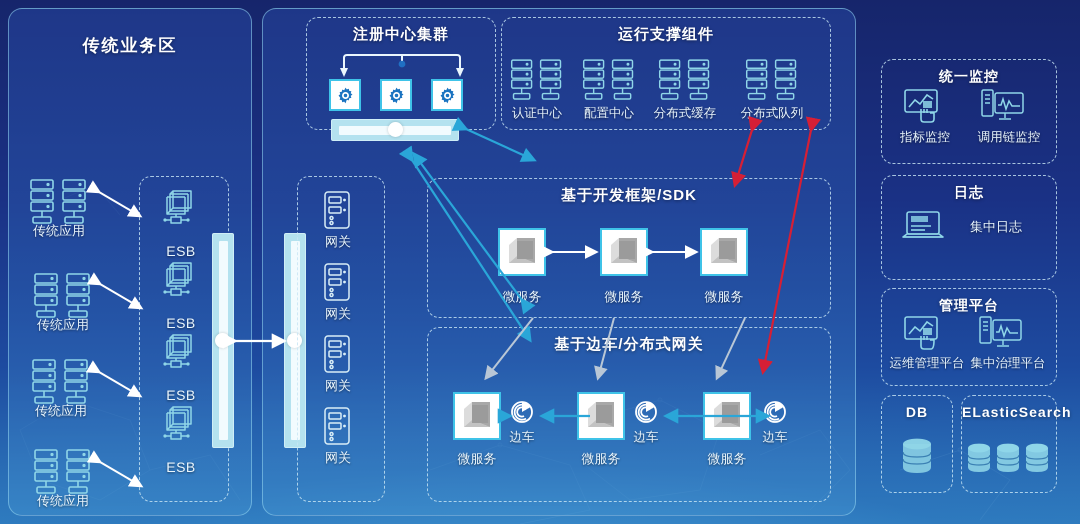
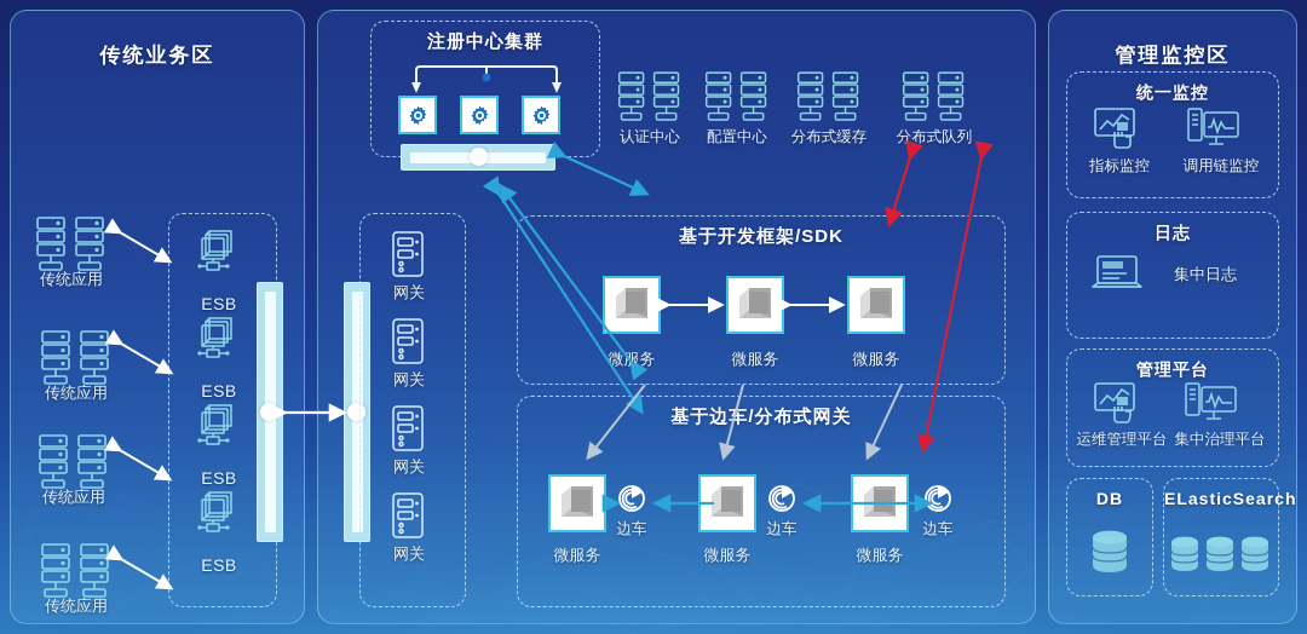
  传统业务区
  传统应用
  传统应用
  传统应用
  传统应用
  ESB
  ESB
  ESB
  ESB
  网关
  网关
  网关
  网关
  注册中心集群
- 运行支撑组件
  认证中心
  配置中心
  分布式缓存
  分布式队列
  基于开发框架/SDK
  微服务
  微服务
  微服务
  基于边车/分布式网关
  边车
  微服务
  边车
  微服务
  边车
  微服务
+ 管理监控区
  统一监控
  指标监控
  调用链监控
  日志
  集中日志
  管理平台
  运维管理平台
  集中治理平台
  DB
  ELasticSear
